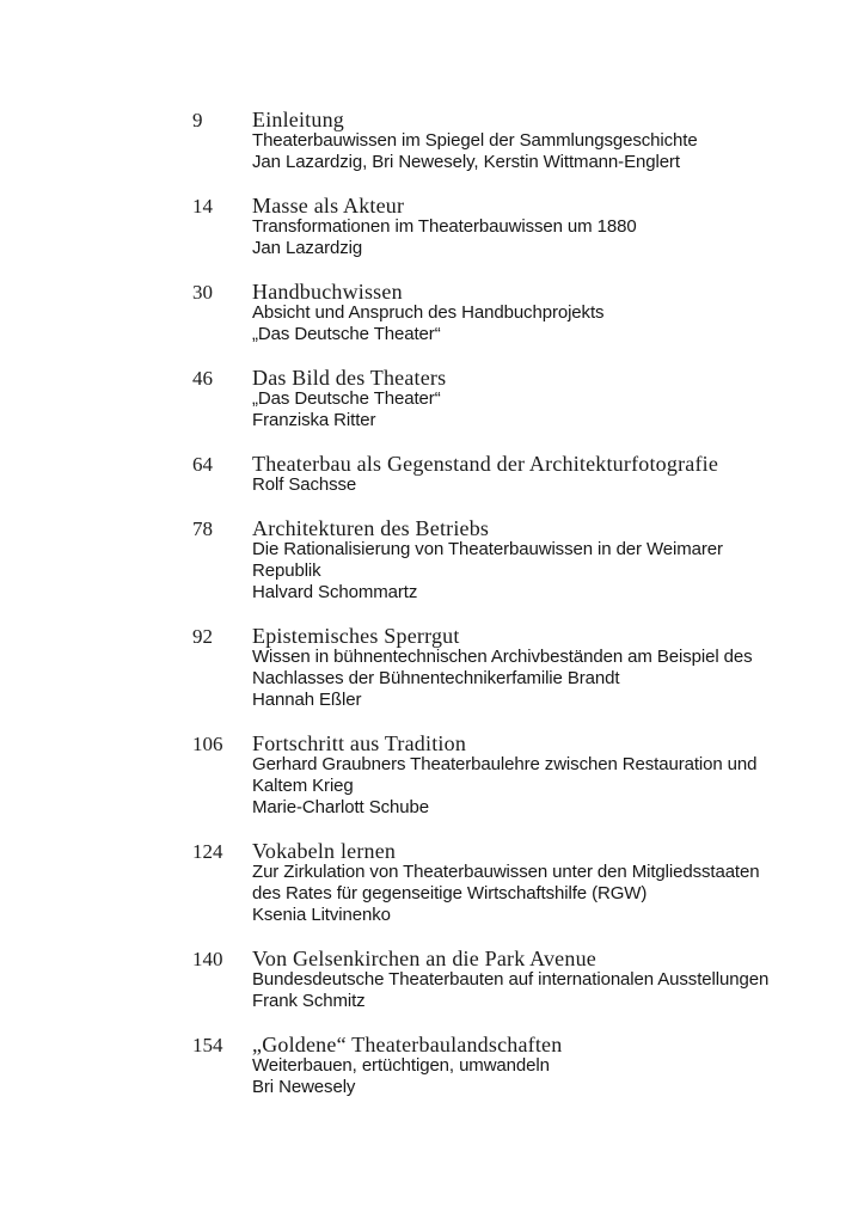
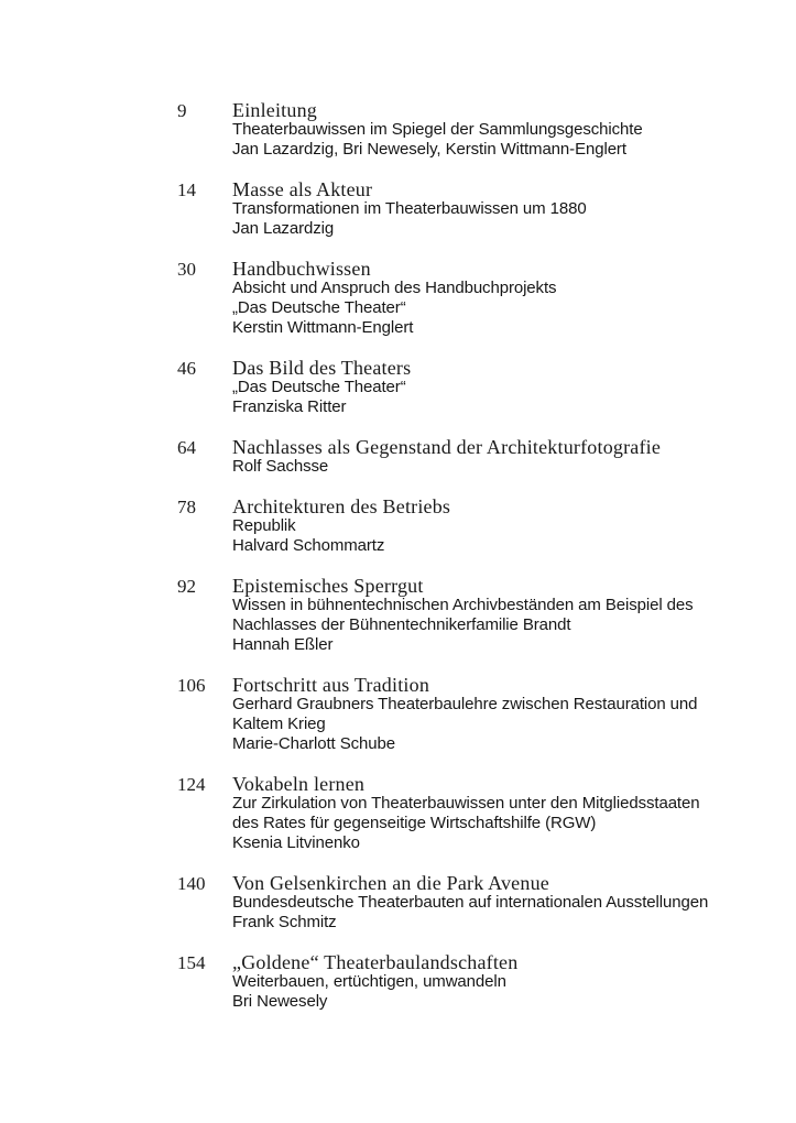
  9
  Einleitung
  Theaterbauwissen im Spiegel der Sammlungsgeschichte
  Jan Lazardzig, Bri Newesely, Kerstin Wittmann-Englert
  14
  Masse als Akteur
  Transformationen im Theaterbauwissen um 1880
  Jan Lazardzig
  30
  Handbuchwissen
  Absicht und Anspruch des Handbuchprojekts
  „Das Deutsche Theater“
+ Kerstin Wittmann-Englert
  46
  Das Bild des Theaters
  „Das Deutsche Theater“
  Franziska Ritter
  64
- Theaterbau als Gegenstand der Architekturfotografie
+ Nachlasses als Gegenstand der Architekturfotografie
  Rolf Sachsse
  78
  Architekturen des Betriebs
- Die Rationalisierung von Theaterbauwissen in der Weimarer
  Republik
  Halvard Schommartz
  92
  Epistemisches Sperrgut
  Wissen in bühnentechnischen Archivbeständen am Beispiel des
  Nachlasses der Bühnentechnikerfamilie Brandt
  Hannah Eßler
  106
  Fortschritt aus Tradition
  Gerhard Graubners Theaterbaulehre zwischen Restauration und
  Kaltem Krieg
  Marie-Charlott Schube
  124
  Vokabeln lernen
  Zur Zirkulation von Theaterbauwissen unter den Mitgliedsstaaten
  des Rates für gegenseitige Wirtschaftshilfe (RGW)
  Ksenia Litvinenko
  140
  Von Gelsenkirchen an die Park Avenue
  Bundesdeutsche Theaterbauten auf internationalen Ausstellungen
  Frank Schmitz
  154
  „Goldene“ Theaterbaulandschaften
  Weiterbauen, ertüchtigen, umwandeln
  Bri Newesely
